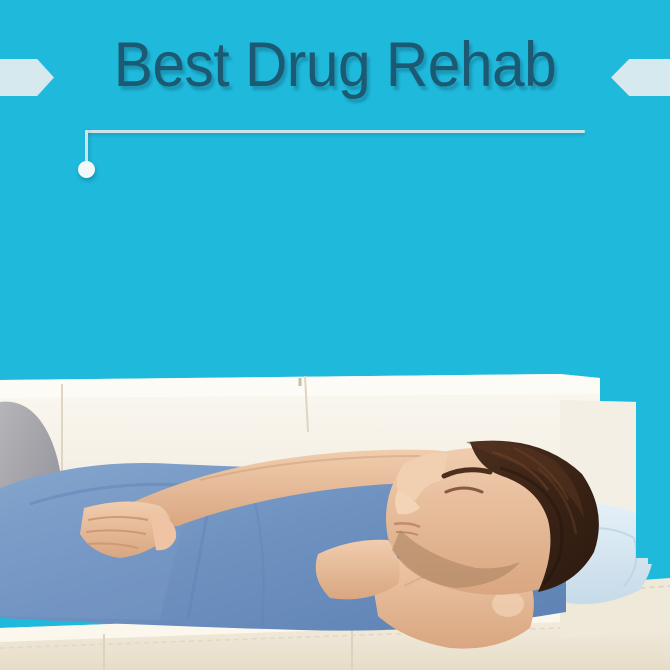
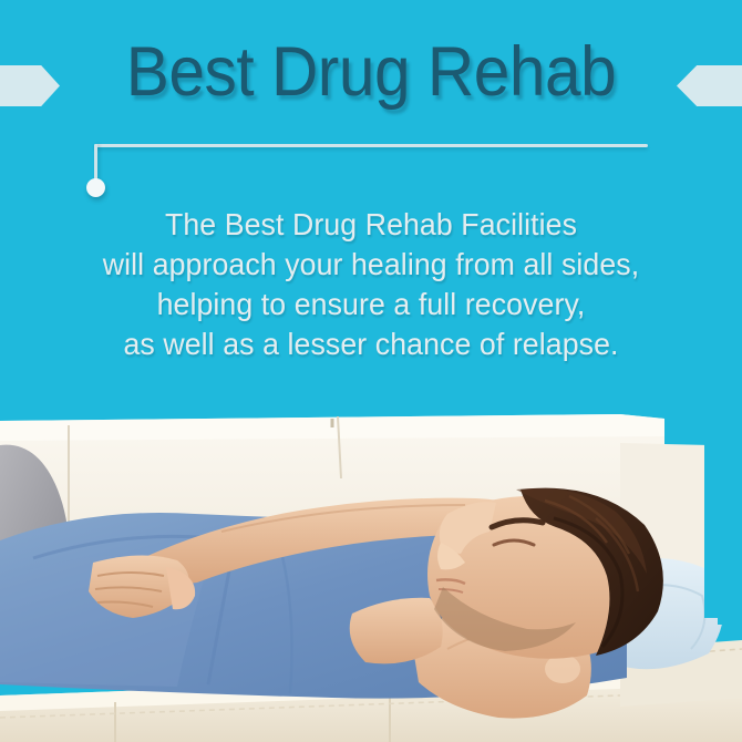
  Best Drug Rehab
+ The Best Drug Rehab Facilities
+ will approach your healing from all sides,
+ helping to ensure a full recovery,
+ as well as a lesser chance of relapse.
